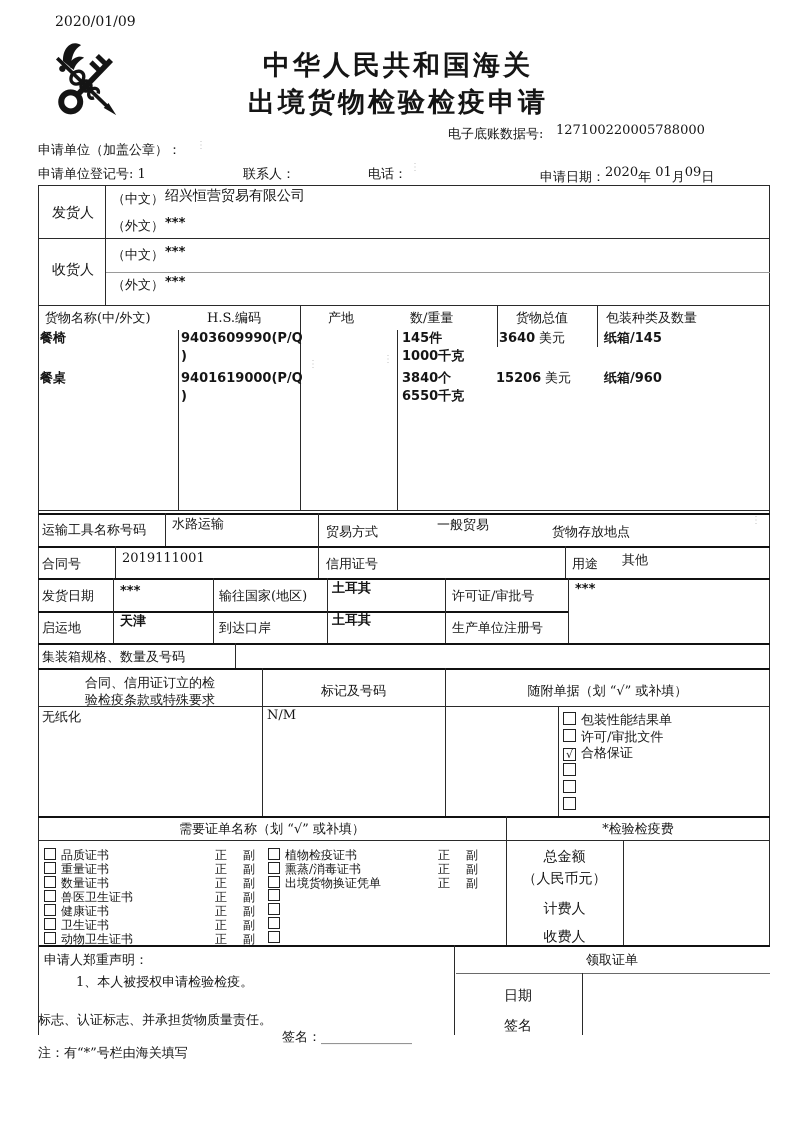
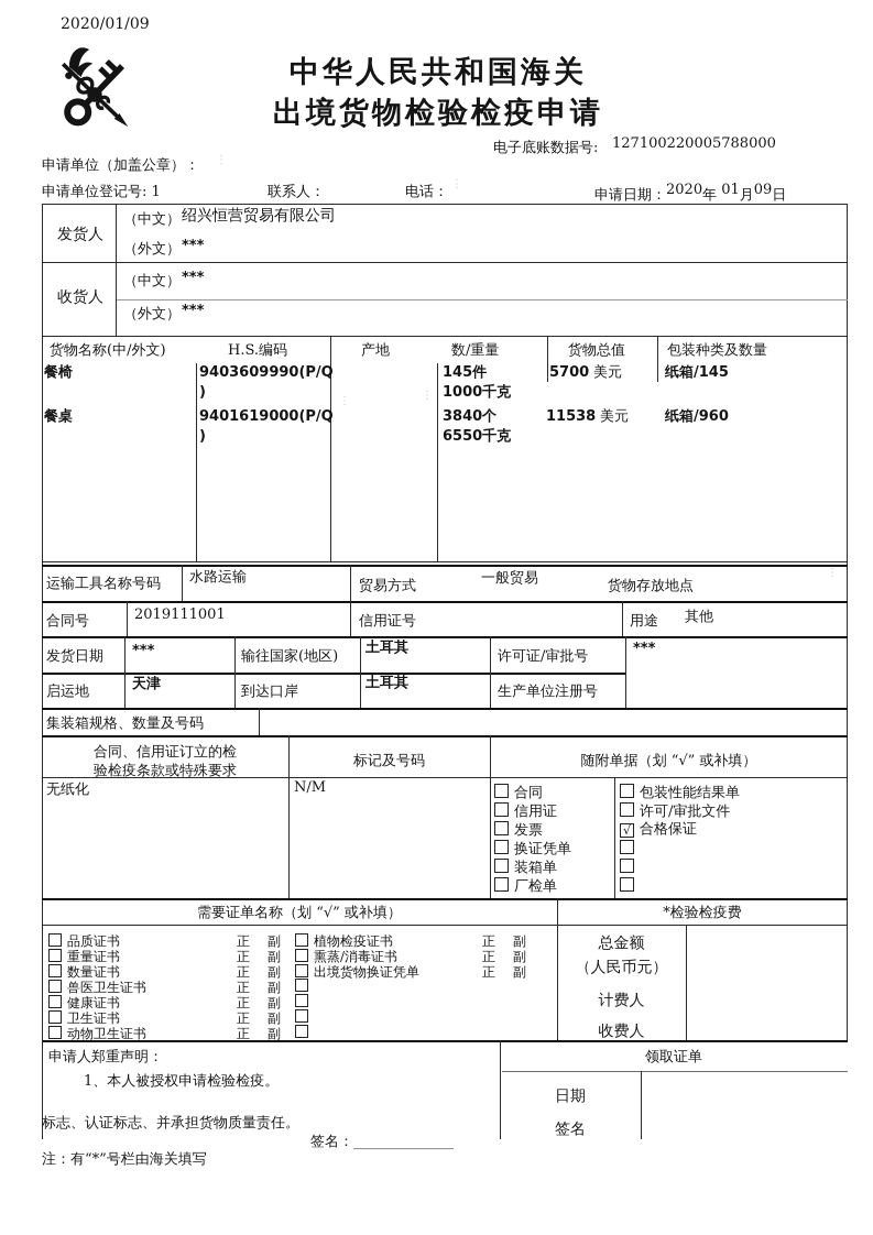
  2020/01/09
  中华人民共和国海关
  出境货物检验检疫申请
  电子底账数据号:
  127100220005788000
  申请单位（加盖公章）：
  ⋮
  申请单位登记号: 1
  联系人：
  电话：
  ⋮
  申请日期：2020年 01月09日
  发货人
  （中文）
  绍兴恒营贸易有限公司
  （外文）
  ***
  收货人
  （中文）
  ***
  （外文）
  ***
  货物名称(中/外文)
  H.S.编码
  产地
  数/重量
  货物总值
  包装种类及数量
  ⋮
  ⋮
  餐椅
  9403609990(P/Q
  )
  145件
  1000千克
- 3640
+ 5700
  美元
  纸箱/145
  餐桌
  9401619000(P/Q
  )
  3840个
  6550千克
- 15206
+ 11538
  美元
  纸箱/960
  运输工具名称号码
  水路运输
  贸易方式
  一般贸易
  货物存放地点
  ⋮
  合同号
  2019111001
  信用证号
  用途
  其他
  发货日期
  ***
  输往国家(地区)
  土耳其
  许可证/审批号
  ***
  启运地
  天津
  到达口岸
  土耳其
  生产单位注册号
  集装箱规格、数量及号码
  合同、信用证订立的检
  验检疫条款或特殊要求
  标记及号码
  随附单据（划 “√” 或补填）
  无纸化
  N/M
+ 合同
+ 信用证
+ 发票
+ 换证凭单
+ 装箱单
+ 厂检单
  包装性能结果单
  许可/审批文件
  √ 合格保证
  需要证单名称（划 “√” 或补填）
  *检验检疫费
  品质证书
  正
  副
  重量证书
  正
  副
  数量证书
  正
  副
  兽医卫生证书
  正
  副
  健康证书
  正
  副
  卫生证书
  正
  副
  动物卫生证书
  正
  副
  植物检疫证书
  正
  副
  熏蒸/消毒证书
  正
  副
  出境货物换证凭单
  正
  副
  总金额
  （人民币元）
  计费人
  收费人
  申请人郑重声明：
  1、本人被授权申请检验检疫。
  标志、认证标志、并承担货物质量责任。
  签名：______________
  领取证单
  日期
  签名
  注：有“*”号栏由海关填写
